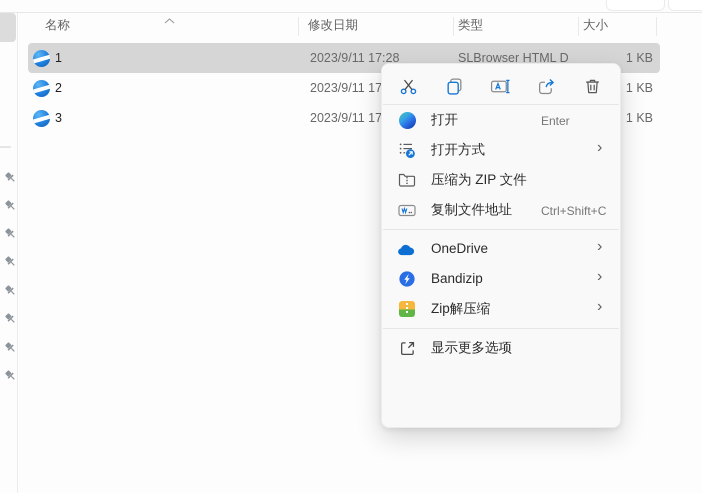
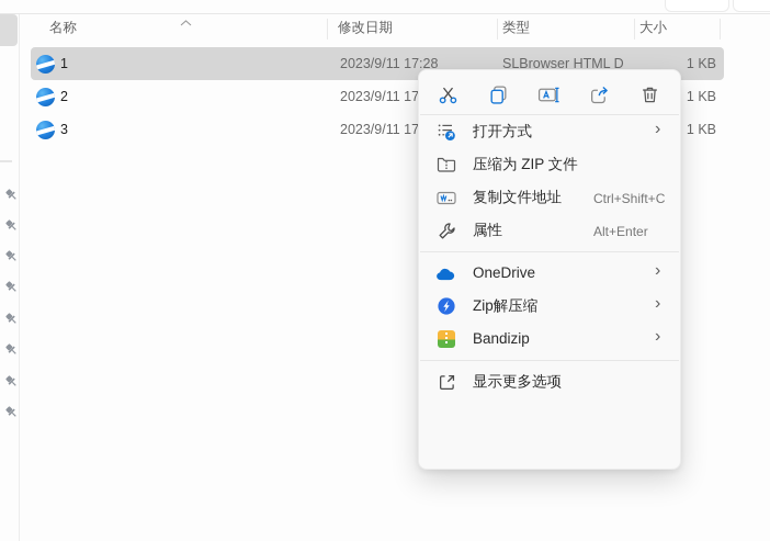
  名称
  修改日期
  类型
  大小
  1
  2023/9/11 17:28
  SLBrowser HTML D
  1 KB
  2
  2023/9/11 17
  1 KB
  3
  2023/9/11 17
  1 KB
- 打开
- Enter
  打开方式
  ›
  压缩为 ZIP 文件
  复制文件地址
  Ctrl+Shift+C
+ 属性
+ Alt+Enter
  OneDrive
  ›
- Bandizip
+ Zip解压缩
  ›
- Zip解压缩
+ Bandizip
  ›
  显示更多选项
